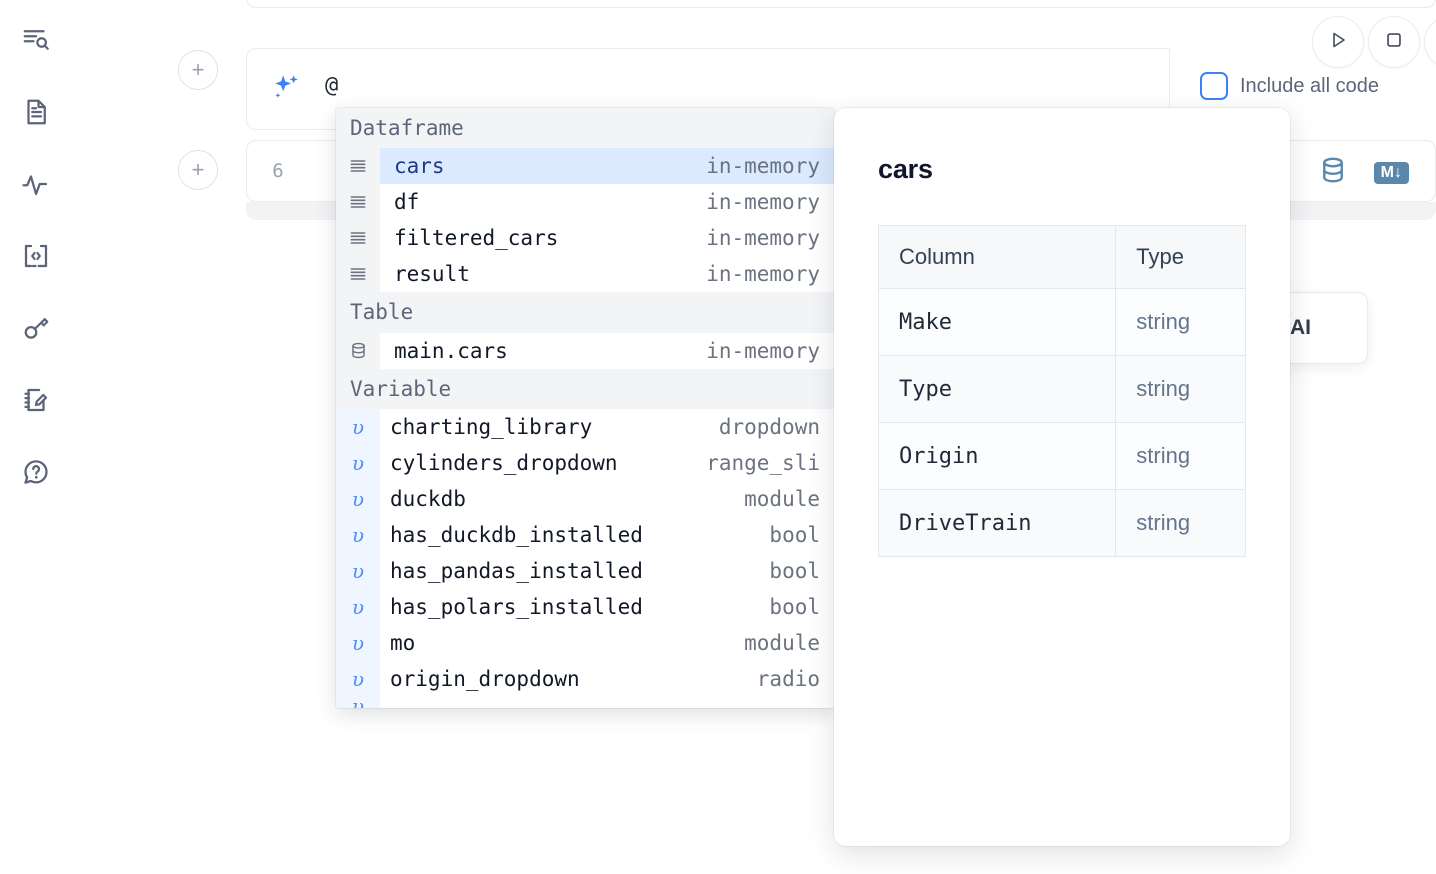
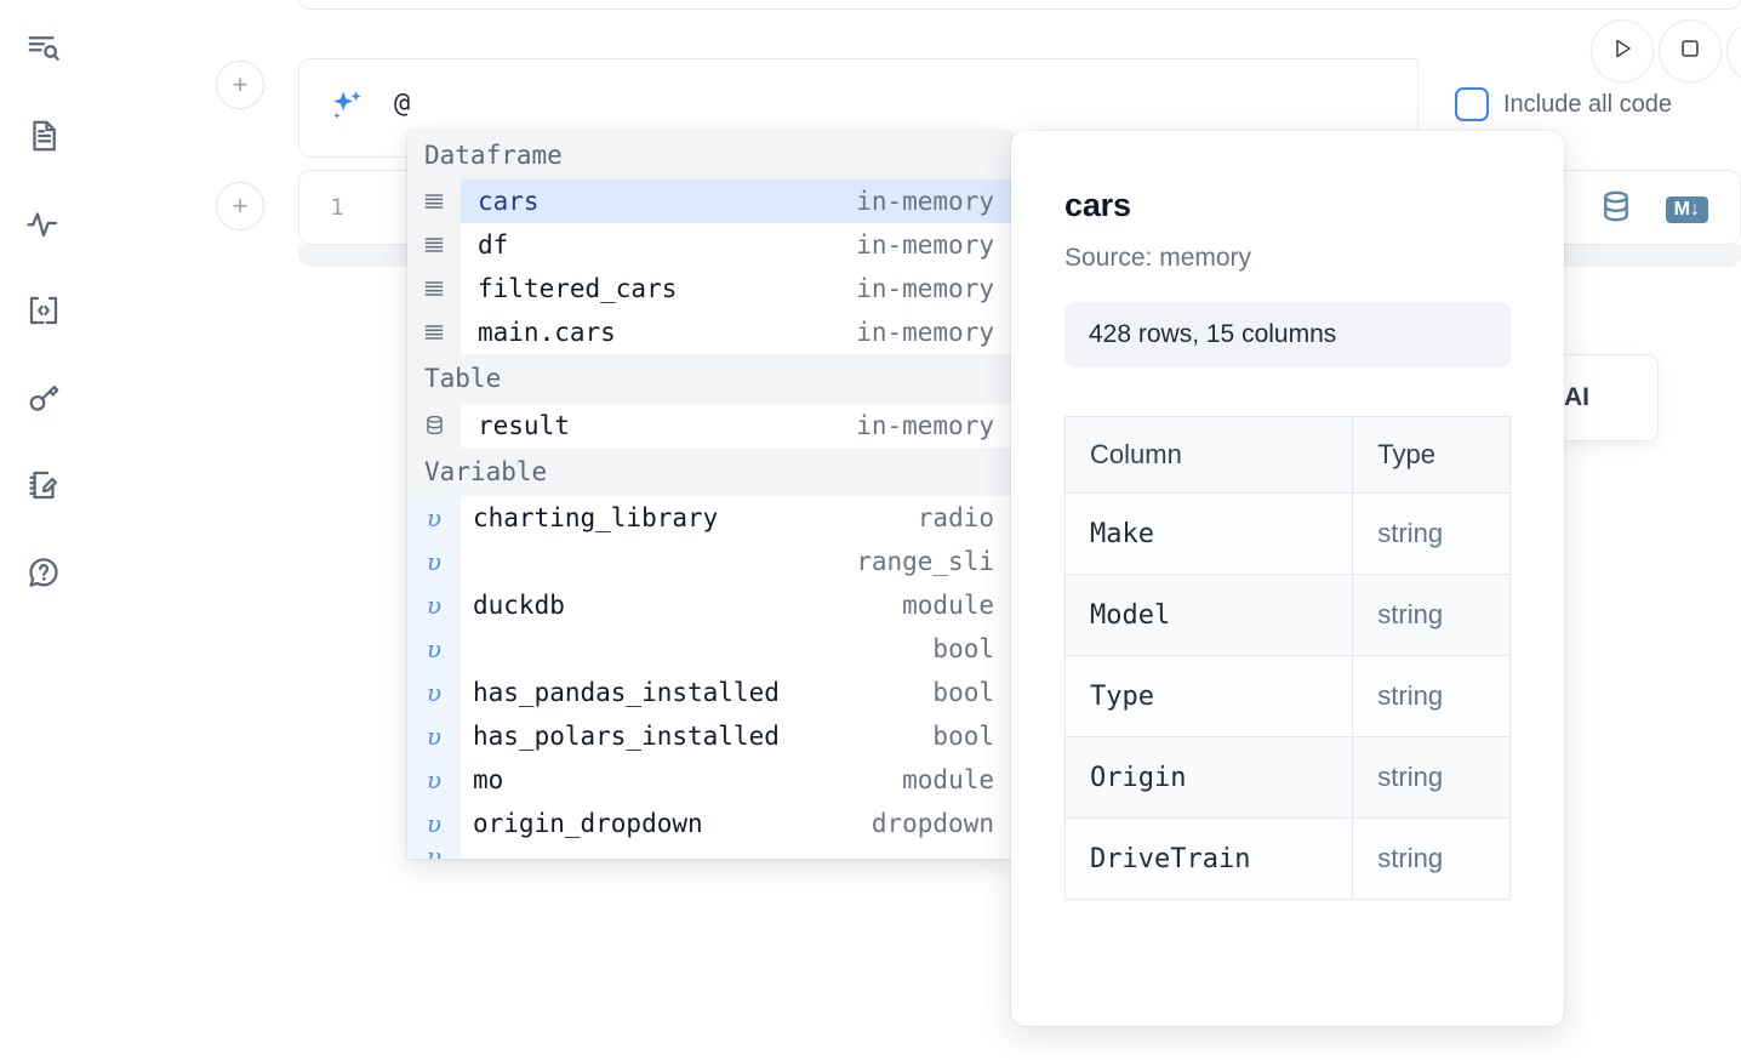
  +
  +
  @
  Include all code
- 6
+ 1
  M↓
  Dataframe
  cars
  in-memory
  df
  in-memory
  filtered_cars
  in-memory
- result
+ main.cars
  in-memory
  Table
- main.cars
+ result
  in-memory
  Variable
  υ
  charting_library
- dropdown
+ radio
  υ
- cylinders_dropdown
  range_sli
  υ
  duckdb
  module
  υ
- has_duckdb_installed
  bool
  υ
  has_pandas_installed
  bool
  υ
  has_polars_installed
  bool
  υ
  mo
  module
  υ
  origin_dropdown
- radio
+ dropdown
  υ
  cars
+ Source: memory
+ 428 rows, 15 columns
  Column	Type
  Make	string
+ Model	string
  Type	string
  Origin	string
  DriveTrain	string
